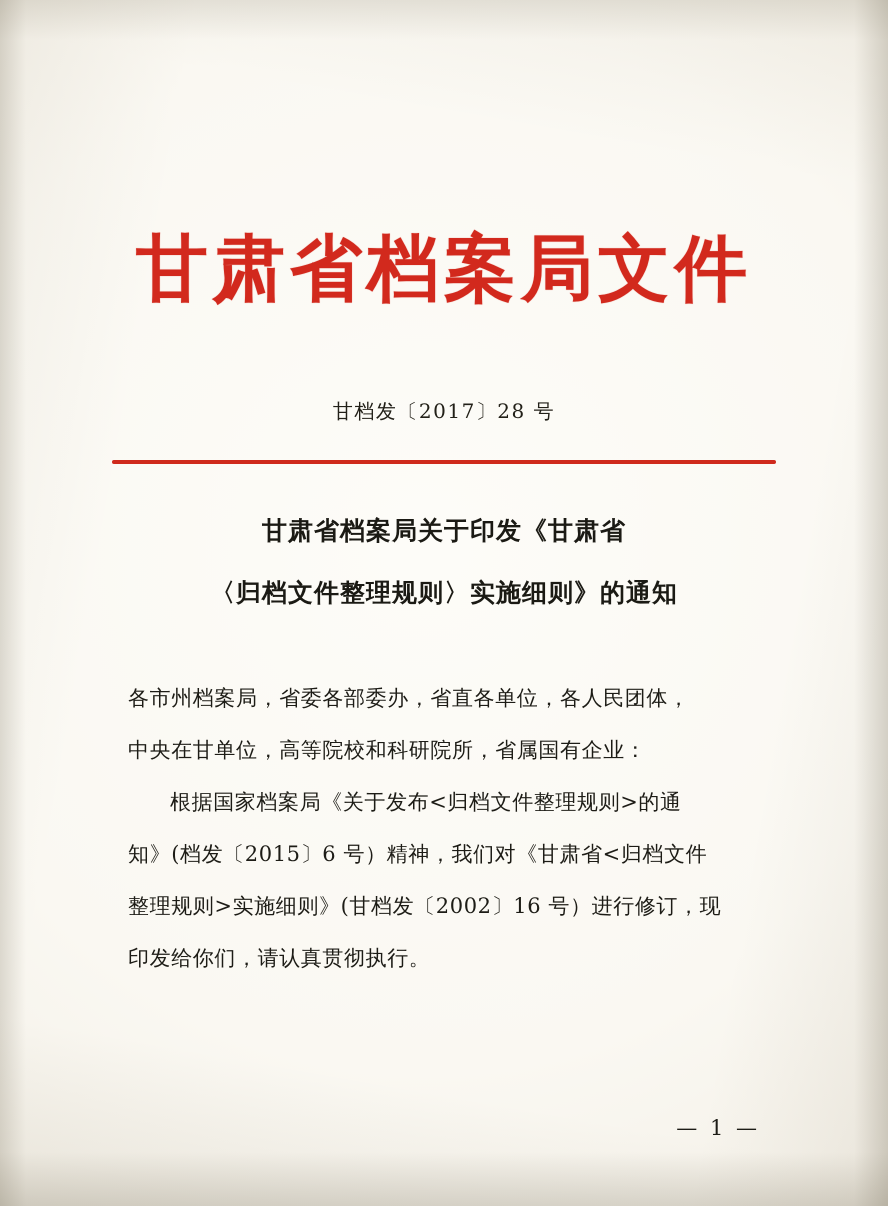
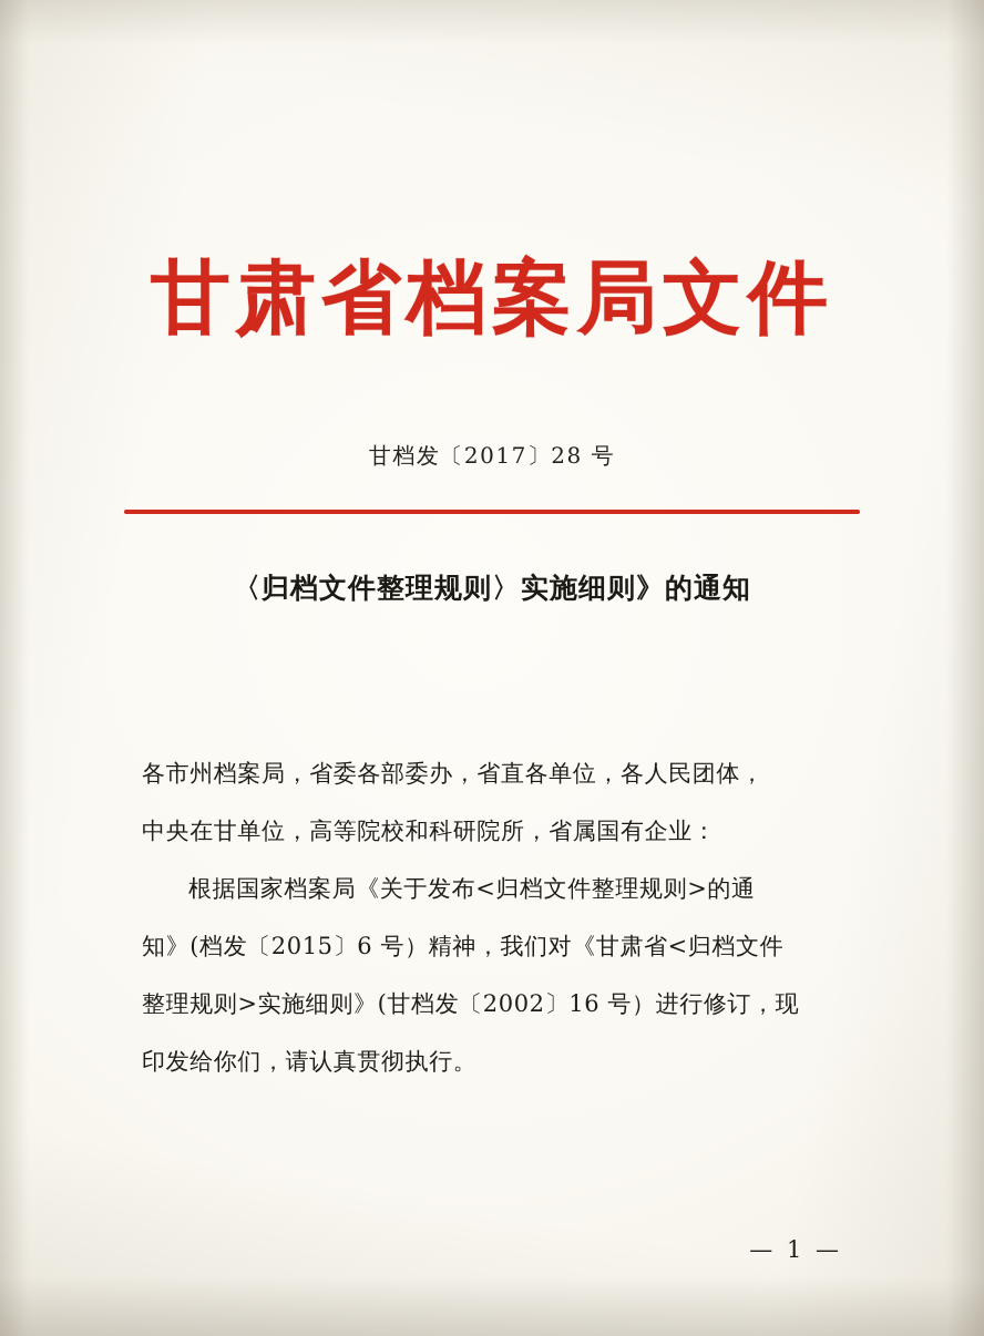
  甘肃省档案局文件
  甘档发〔2017〕28 号
- 甘肃省档案局关于印发《甘肃省
  〈归档文件整理规则〉实施细则》的通知
  各市州档案局，省委各部委办，省直各单位，各人民团体，
  中央在甘单位，高等院校和科研院所，省属国有企业：
  根据国家档案局《关于发布<归档文件整理规则>的通
  知》(档发〔2015〕6 号）精神，我们对《甘肃省<归档文件
  整理规则>实施细则》(甘档发〔2002〕16 号）进行修订，现
  印发给你们，请认真贯彻执行。
  — 1 —
